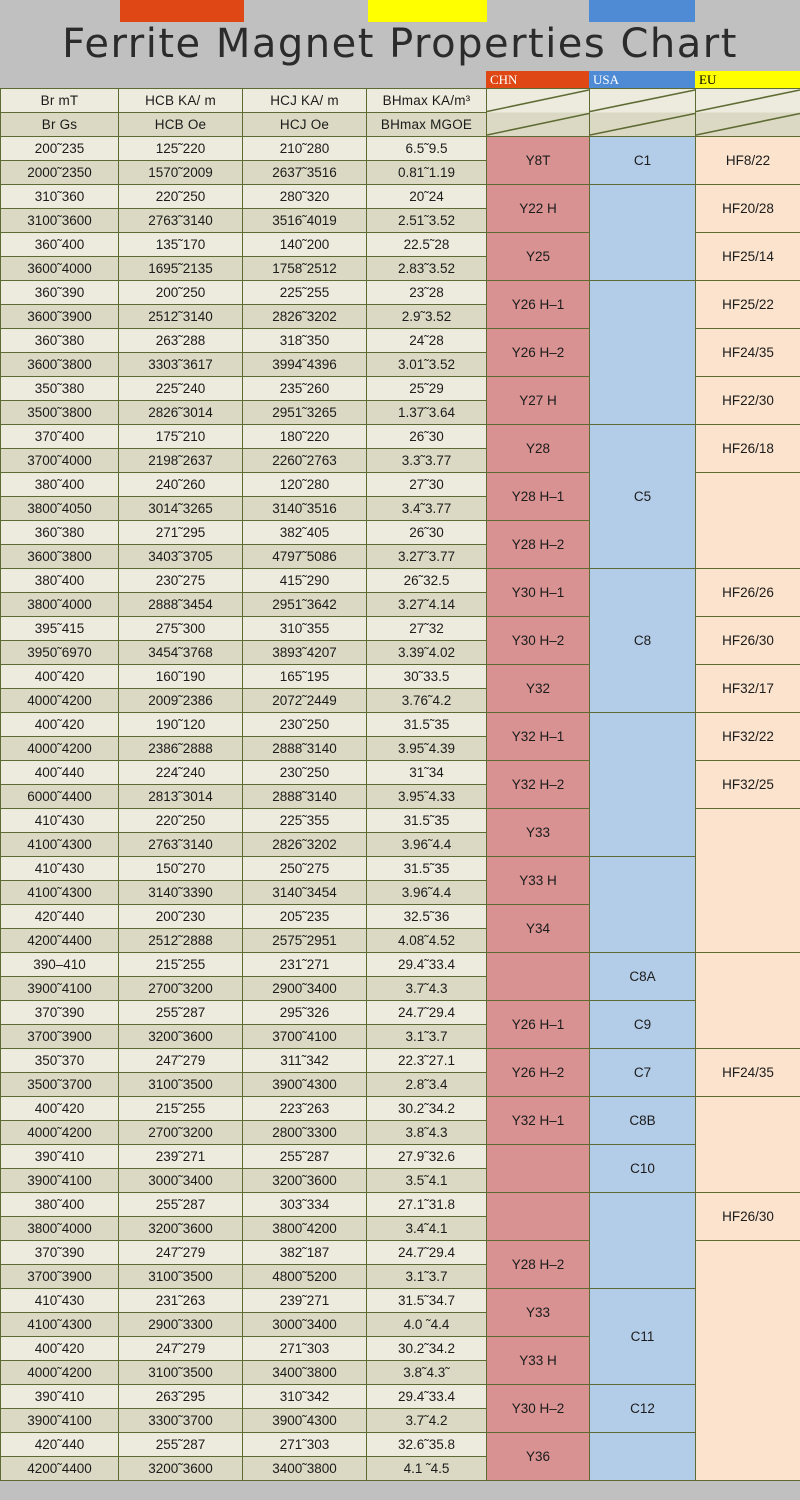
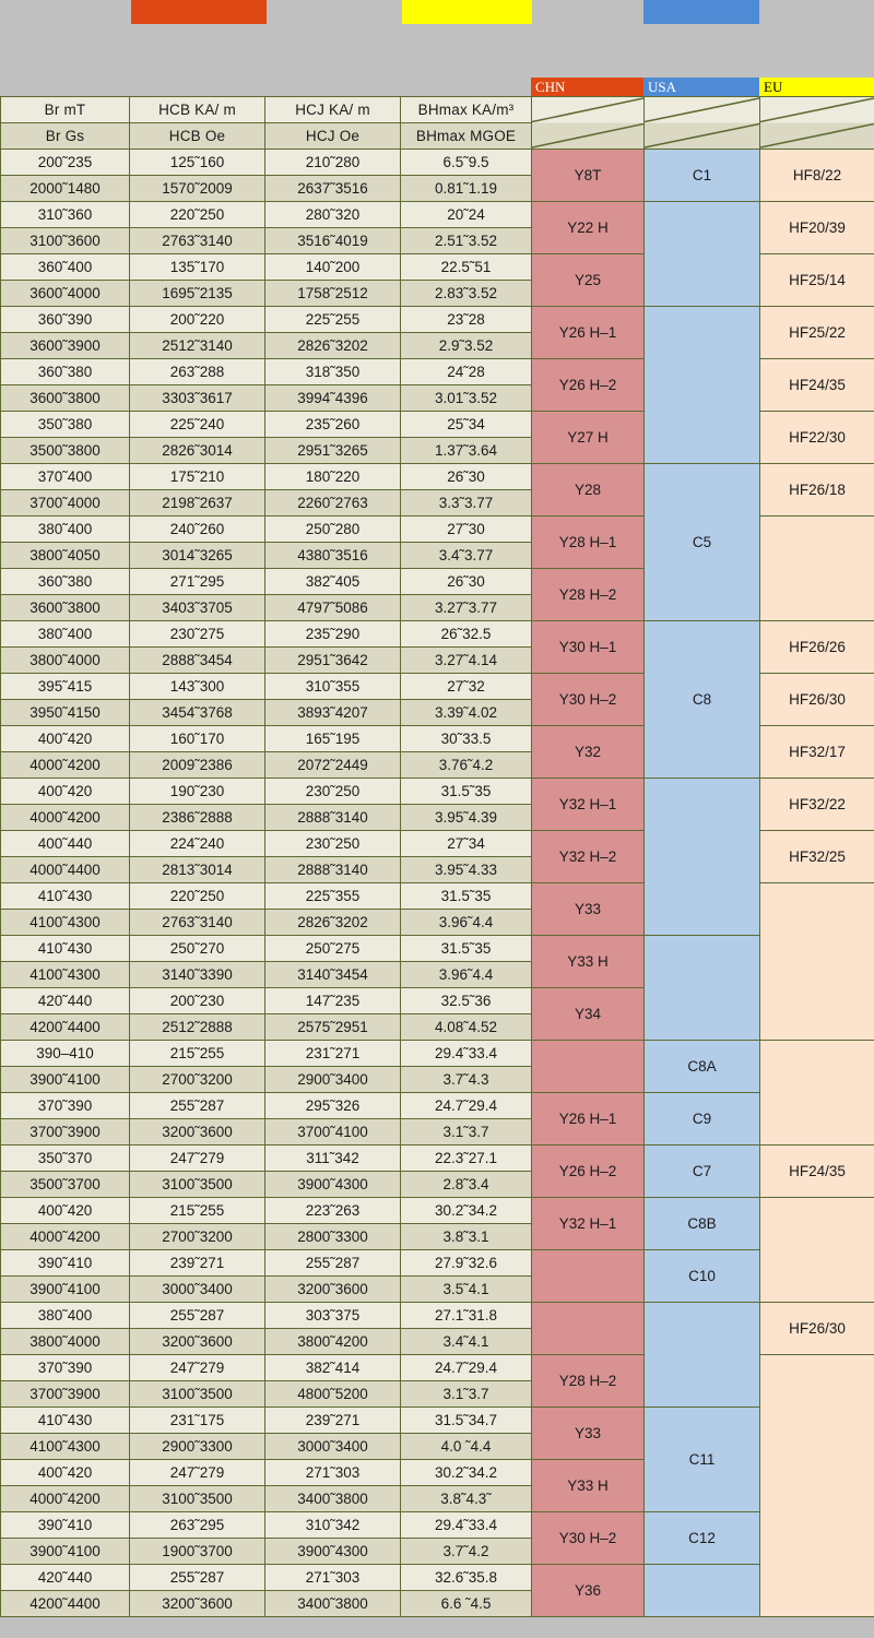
- Ferrite Magnet Properties Chart
  CHN
  USA
  EU
  Br mT	HCB KA/ m	HCJ KA/ m	BHmax KA/m³
  Br Gs	HCB Oe	HCJ Oe	BHmax MGOE
- 200˜235	125˜220	210˜280	6.5˜9.5	Y8T	C1	HF8/22
+ 200˜235	125˜160	210˜280	6.5˜9.5	Y8T	C1	HF8/22
- 2000˜2350	1570˜2009	2637˜3516	0.81˜1.19
+ 2000˜1480	1570˜2009	2637˜3516	0.81˜1.19
- 310˜360	220˜250	280˜320	20˜24	Y22 H		HF20/28
+ 310˜360	220˜250	280˜320	20˜24	Y22 H		HF20/39
  3100˜3600	2763˜3140	3516˜4019	2.51˜3.52
- 360˜400	135˜170	140˜200	22.5˜28	Y25	HF25/14
+ 360˜400	135˜170	140˜200	22.5˜51	Y25	HF25/14
  3600˜4000	1695˜2135	1758˜2512	2.83˜3.52
- 360˜390	200˜250	225˜255	23˜28	Y26 H–1		HF25/22
+ 360˜390	200˜220	225˜255	23˜28	Y26 H–1		HF25/22
  3600˜3900	2512˜3140	2826˜3202	2.9˜3.52
  360˜380	263˜288	318˜350	24˜28	Y26 H–2	HF24/35
  3600˜3800	3303˜3617	3994˜4396	3.01˜3.52
- 350˜380	225˜240	235˜260	25˜29	Y27 H	HF22/30
+ 350˜380	225˜240	235˜260	25˜34	Y27 H	HF22/30
  3500˜3800	2826˜3014	2951˜3265	1.37˜3.64
  370˜400	175˜210	180˜220	26˜30	Y28	C5	HF26/18
  3700˜4000	2198˜2637	2260˜2763	3.3˜3.77
- 380˜400	240˜260	120˜280	27˜30	Y28 H–1
+ 380˜400	240˜260	250˜280	27˜30	Y28 H–1
- 3800˜4050	3014˜3265	3140˜3516	3.4˜3.77
+ 3800˜4050	3014˜3265	4380˜3516	3.4˜3.77
  360˜380	271˜295	382˜405	26˜30	Y28 H–2
  3600˜3800	3403˜3705	4797˜5086	3.27˜3.77
- 380˜400	230˜275	415˜290	26˜32.5	Y30 H–1	C8	HF26/26
+ 380˜400	230˜275	235˜290	26˜32.5	Y30 H–1	C8	HF26/26
  3800˜4000	2888˜3454	2951˜3642	3.27˜4.14
- 395˜415	275˜300	310˜355	27˜32	Y30 H–2	HF26/30
+ 395˜415	143˜300	310˜355	27˜32	Y30 H–2	HF26/30
- 3950˜6970	3454˜3768	3893˜4207	3.39˜4.02
+ 3950˜4150	3454˜3768	3893˜4207	3.39˜4.02
- 400˜420	160˜190	165˜195	30˜33.5	Y32	HF32/17
+ 400˜420	160˜170	165˜195	30˜33.5	Y32	HF32/17
  4000˜4200	2009˜2386	2072˜2449	3.76˜4.2
- 400˜420	190˜120	230˜250	31.5˜35	Y32 H–1		HF32/22
+ 400˜420	190˜230	230˜250	31.5˜35	Y32 H–1		HF32/22
  4000˜4200	2386˜2888	2888˜3140	3.95˜4.39
- 400˜440	224˜240	230˜250	31˜34	Y32 H–2	HF32/25
+ 400˜440	224˜240	230˜250	27˜34	Y32 H–2	HF32/25
- 6000˜4400	2813˜3014	2888˜3140	3.95˜4.33
+ 4000˜4400	2813˜3014	2888˜3140	3.95˜4.33
  410˜430	220˜250	225˜355	31.5˜35	Y33
  4100˜4300	2763˜3140	2826˜3202	3.96˜4.4
- 410˜430	150˜270	250˜275	31.5˜35	Y33 H
+ 410˜430	250˜270	250˜275	31.5˜35	Y33 H
  4100˜4300	3140˜3390	3140˜3454	3.96˜4.4
- 420˜440	200˜230	205˜235	32.5˜36	Y34
+ 420˜440	200˜230	147˜235	32.5˜36	Y34
  4200˜4400	2512˜2888	2575˜2951	4.08˜4.52
  390–410	215˜255	231˜271	29.4˜33.4		C8A
  3900˜4100	2700˜3200	2900˜3400	3.7˜4.3
  370˜390	255˜287	295˜326	24.7˜29.4	Y26 H–1	C9
  3700˜3900	3200˜3600	3700˜4100	3.1˜3.7
  350˜370	247˜279	311˜342	22.3˜27.1	Y26 H–2	C7	HF24/35
  3500˜3700	3100˜3500	3900˜4300	2.8˜3.4
  400˜420	215˜255	223˜263	30.2˜34.2	Y32 H–1	C8B
- 4000˜4200	2700˜3200	2800˜3300	3.8˜4.3
+ 4000˜4200	2700˜3200	2800˜3300	3.8˜3.1
  390˜410	239˜271	255˜287	27.9˜32.6		C10
  3900˜4100	3000˜3400	3200˜3600	3.5˜4.1
- 380˜400	255˜287	303˜334	27.1˜31.8			HF26/30
+ 380˜400	255˜287	303˜375	27.1˜31.8			HF26/30
  3800˜4000	3200˜3600	3800˜4200	3.4˜4.1
- 370˜390	247˜279	382˜187	24.7˜29.4	Y28 H–2
+ 370˜390	247˜279	382˜414	24.7˜29.4	Y28 H–2
  3700˜3900	3100˜3500	4800˜5200	3.1˜3.7
- 410˜430	231˜263	239˜271	31.5˜34.7	Y33	C11
+ 410˜430	231˜175	239˜271	31.5˜34.7	Y33	C11
  4100˜4300	2900˜3300	3000˜3400	4.0 ˜4.4
  400˜420	247˜279	271˜303	30.2˜34.2	Y33 H
  4000˜4200	3100˜3500	3400˜3800	3.8˜4.3˜
  390˜410	263˜295	310˜342	29.4˜33.4	Y30 H–2	C12
- 3900˜4100	3300˜3700	3900˜4300	3.7˜4.2
+ 3900˜4100	1900˜3700	3900˜4300	3.7˜4.2
  420˜440	255˜287	271˜303	32.6˜35.8	Y36
- 4200˜4400	3200˜3600	3400˜3800	4.1 ˜4.5
+ 4200˜4400	3200˜3600	3400˜3800	6.6 ˜4.5
